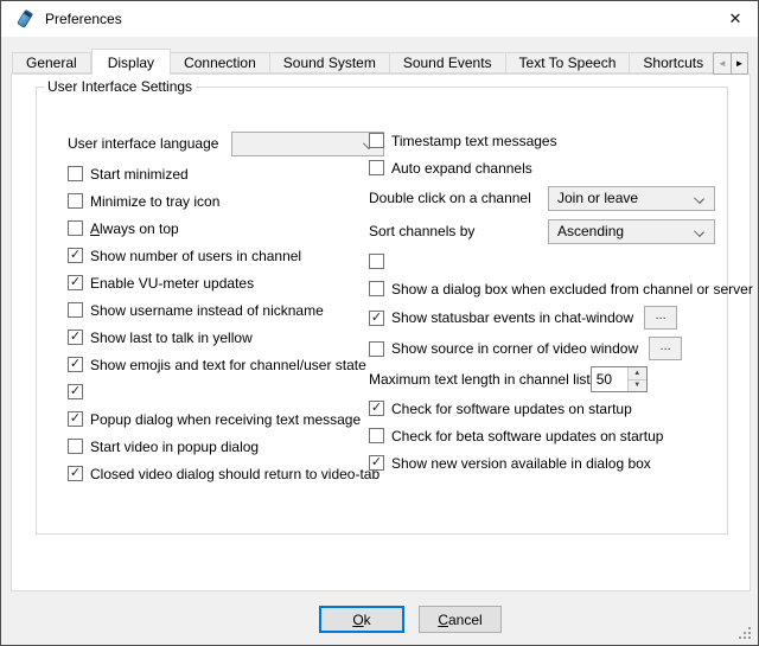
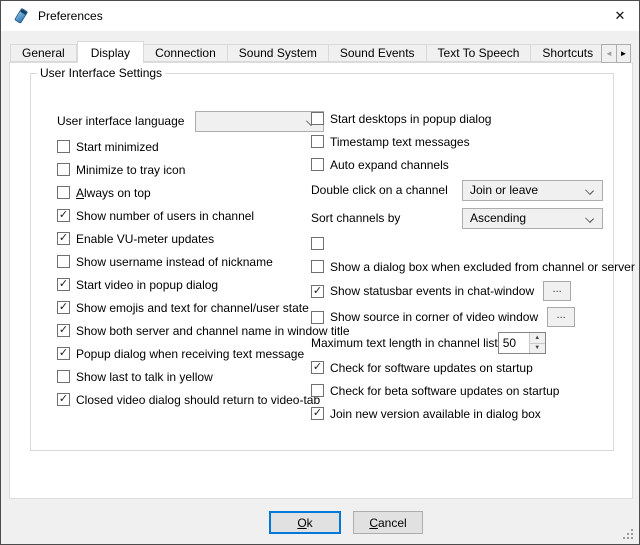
  Preferences
  ✕
  General
  Display
  Connection
  Sound System
  Sound Events
  Text To Speech
  Shortcuts
  ◄
  ►
  User Interface Settings
  User interface language
  Start minimized
  Minimize to tray icon
  Always on top
  ✓
  Show number of users in channel
  ✓
  Enable VU-meter updates
  Show username instead of nickname
  ✓
- Show last to talk in yellow
+ Start video in popup dialog
  ✓
  Show emojis and text for channel/user state
  ✓
+ Show both server and channel name in window title
  ✓
  Popup dialog when receiving text message
- Start video in popup dialog
+ Show last to talk in yellow
  ✓
  Closed video dialog should return to video-tab
+ Start desktops in popup dialog
  Timestamp text messages
  Auto expand channels
  Double click on a channel
  Join or leave
  Sort channels by
  Ascending
  Show a dialog box when excluded from channel or server
  ✓
  Show statusbar events in chat-window
  ...
  Show source in corner of video window
  ...
  Maximum text length in channel list
  50
  ✓
  Check for software updates on startup
  Check for beta software updates on startup
  ✓
- Show new version available in dialog box
+ Join new version available in dialog box
  O
  k
  C
  ancel
